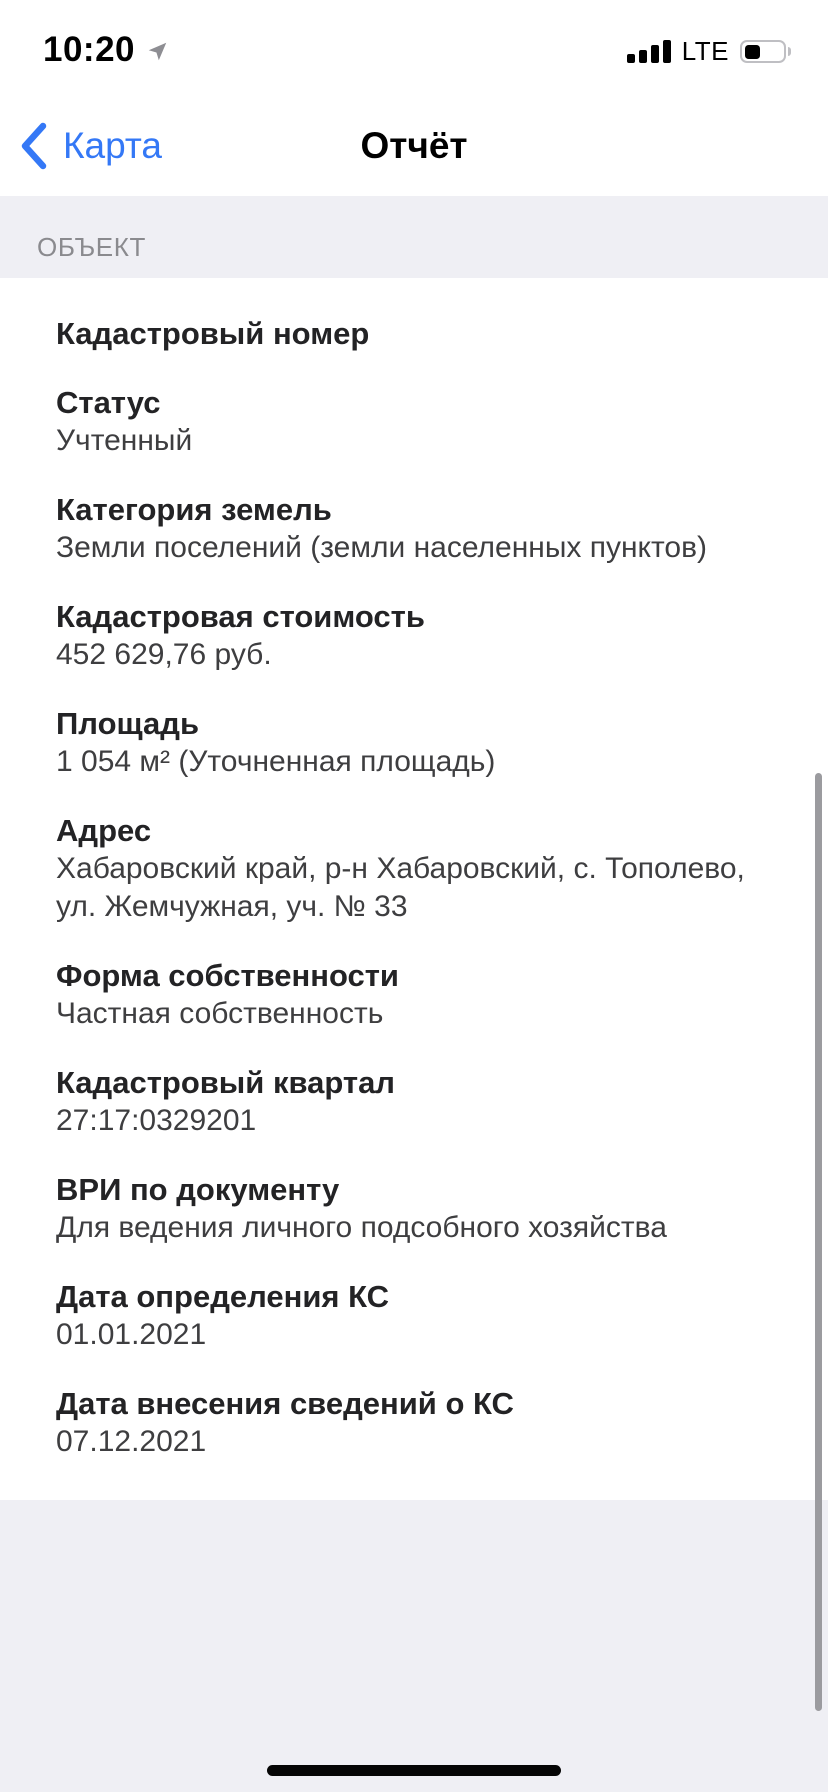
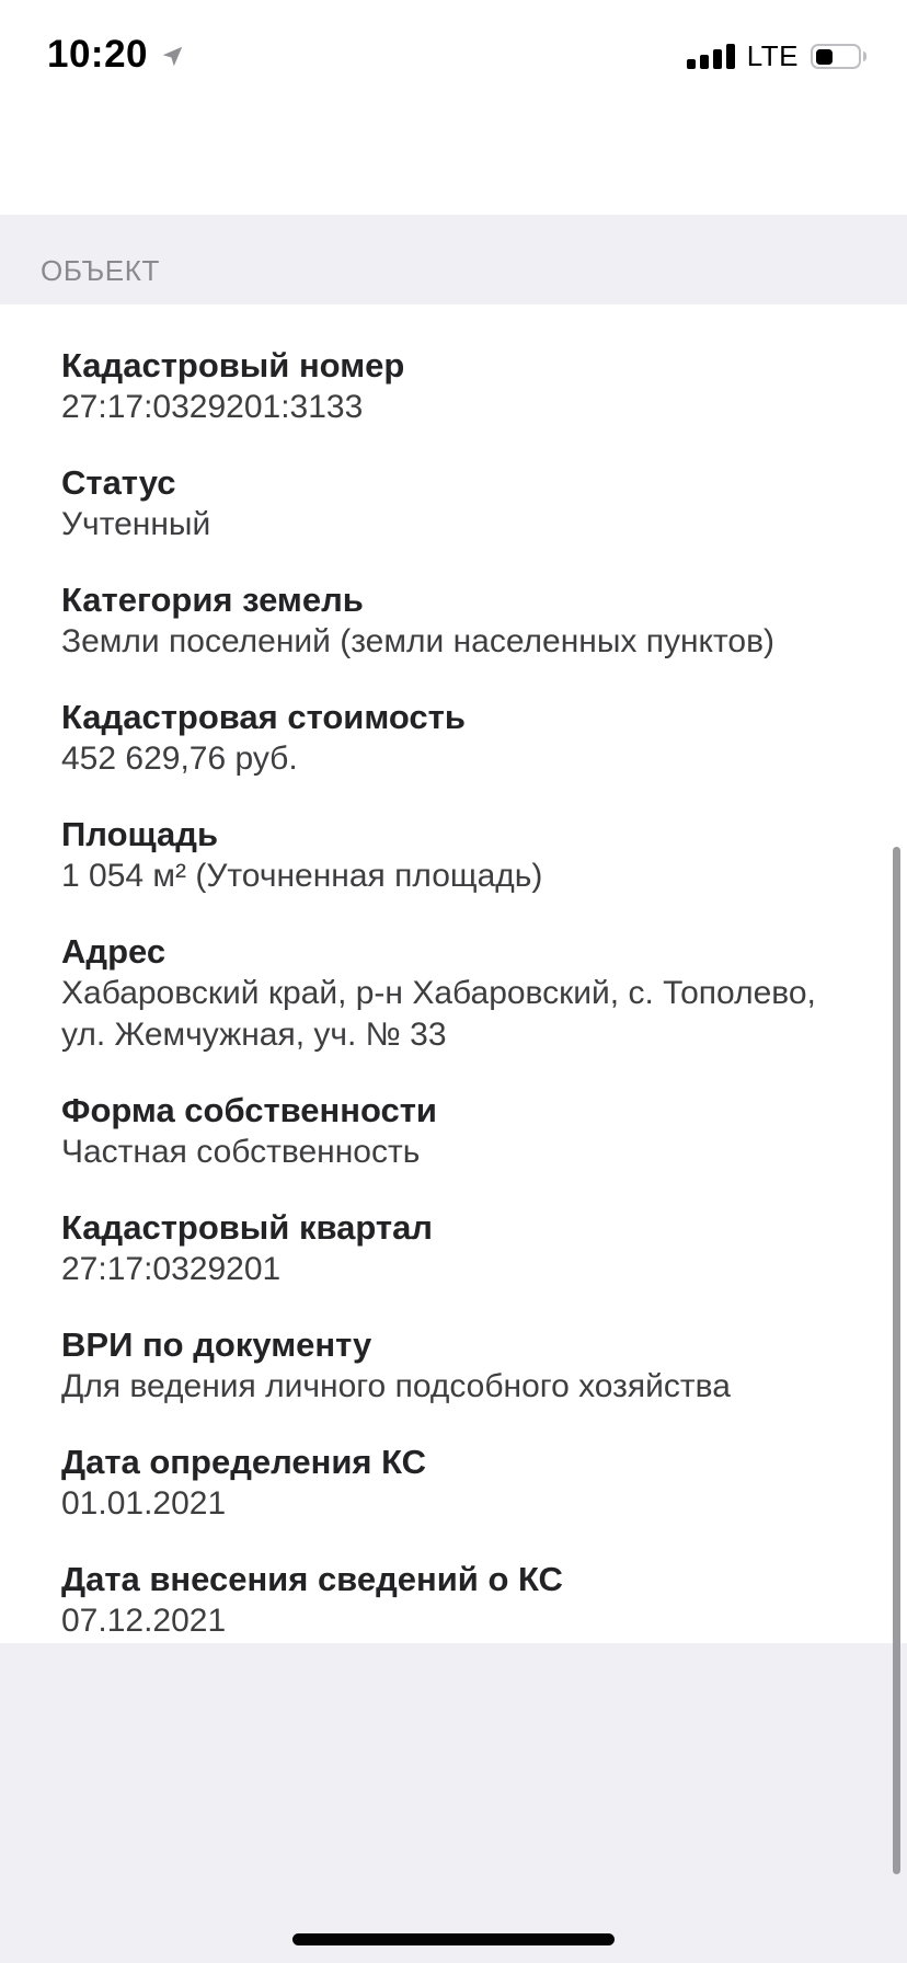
  10:20
  LTE
- Карта
- Отчёт
  ОБЪЕКТ
  Кадастровый номер
+ 27:17:0329201:3133
  Статус
  Учтенный
  Категория земель
  Земли поселений (земли населенных пунктов)
  Кадастровая стоимость
  452 629,76 руб.
  Площадь
  1 054 м² (Уточненная площадь)
  Адрес
  Хабаровский край, р-н Хабаровский, с. Тополево, ул. Жемчужная, уч. № 33
  Форма собственности
  Частная собственность
  Кадастровый квартал
  27:17:0329201
  ВРИ по документу
  Для ведения личного подсобного хозяйства
  Дата определения КС
  01.01.2021
  Дата внесения сведений о КС
  07.12.2021
